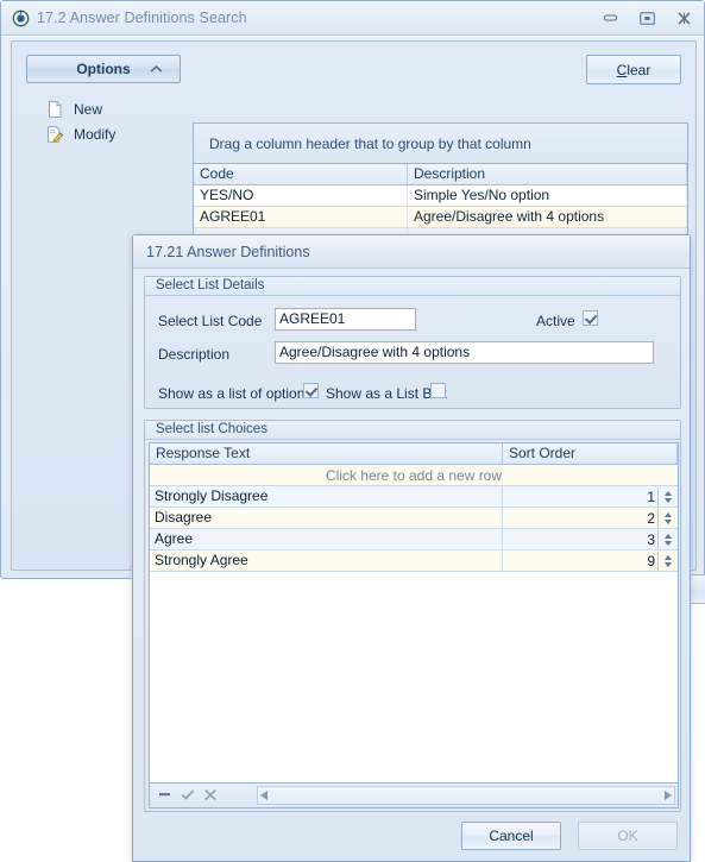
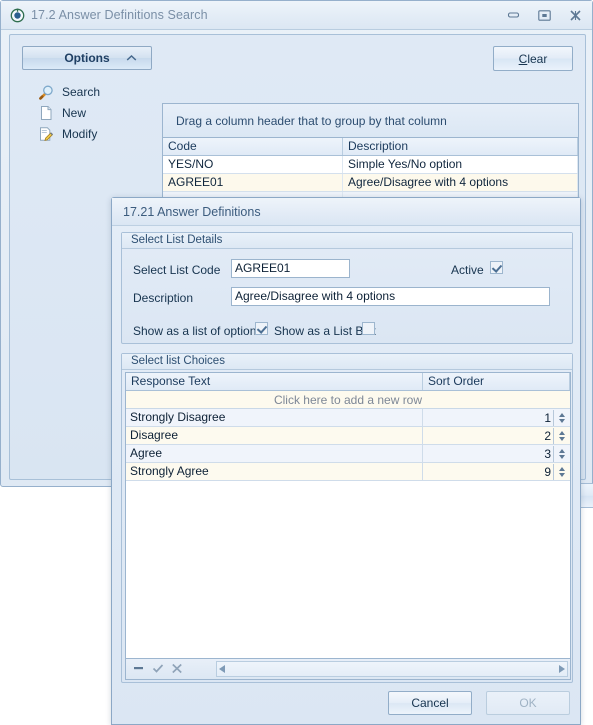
  17.2 Answer Definitions Search
  Options
  Clear
+ Search
  New
  Modify
  Drag a column header that to group by that column
  Code
  Description
  YES/NO
  Simple Yes/No option
  AGREE01
  Agree/Disagree with 4 options
  17.21 Answer Definitions
  Select List Details
  Select List Code
  AGREE01
  Description
  Agree/Disagree with 4 options
  Active
  Show as a list of option
  Show as a List B
  Select list Choices
  Response Text
  Sort Order
  Click here to add a new row
  Strongly Disagree
  1
  Disagree
  2
  Agree
  3
  Strongly Agree
  9
  Cancel
  OK
